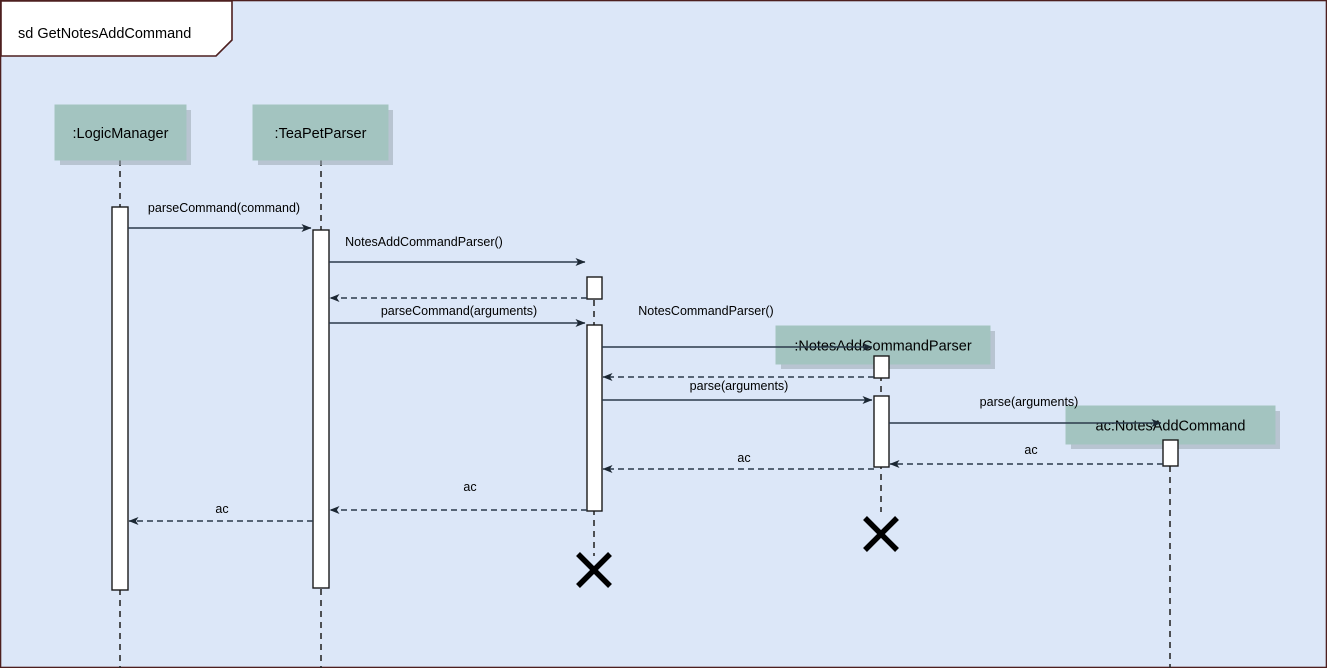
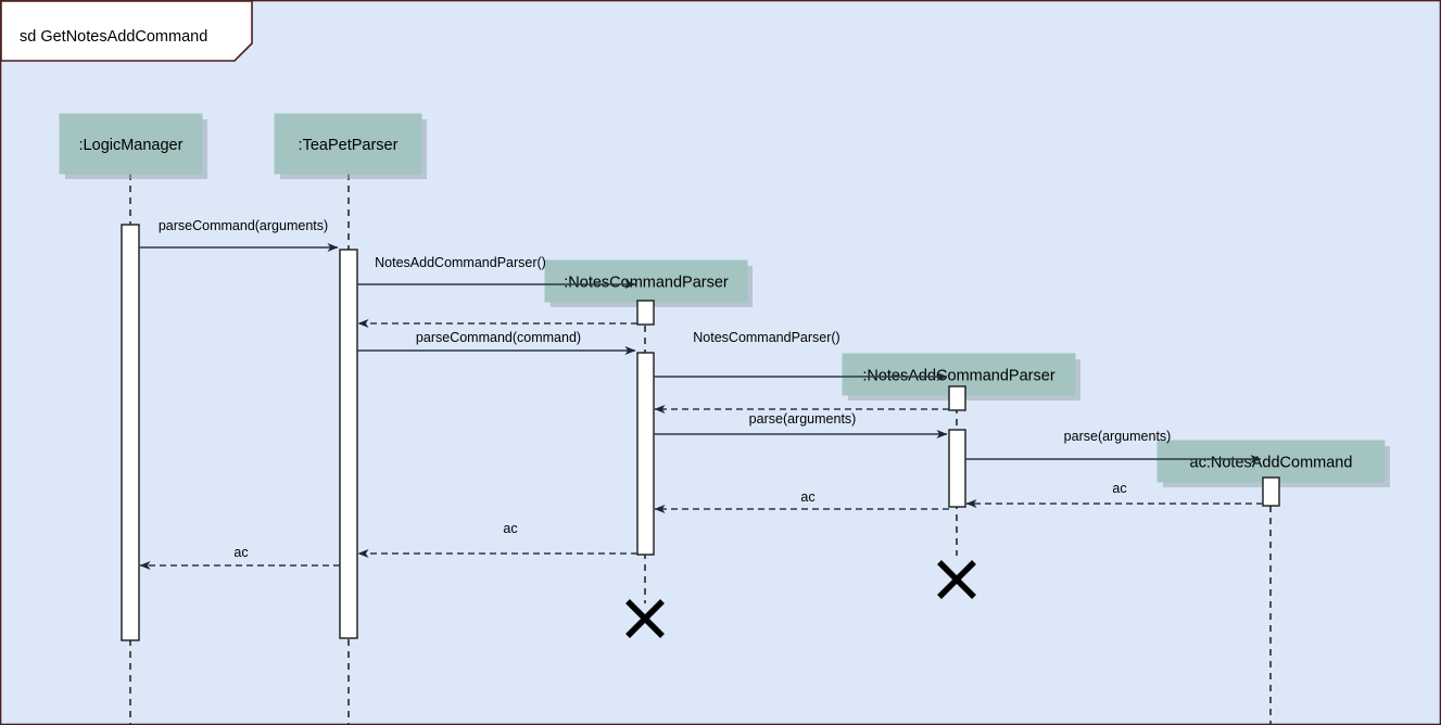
  sd GetNotesAddCommand
  :LogicManager
  :TeaPetParser
+ :NotesCommandParser
  ac:NotesAddCommand
- parseCommand(command)
+ parseCommand(arguments)
  NotesAddCommandParser()
- parseCommand(arguments)
+ parseCommand(command)
  NotesCommandParser()
  parse(arguments)
  parse(arguments)
  ac
  ac
  ac
  ac
